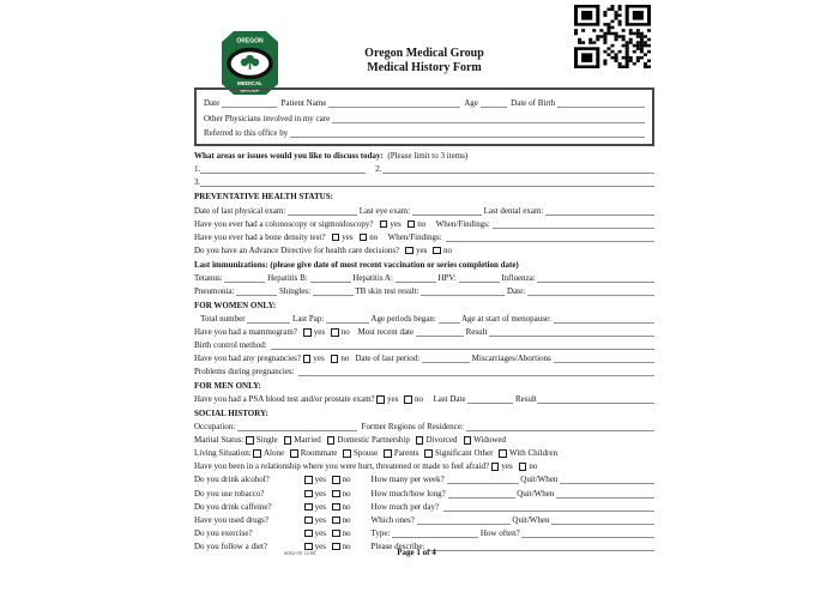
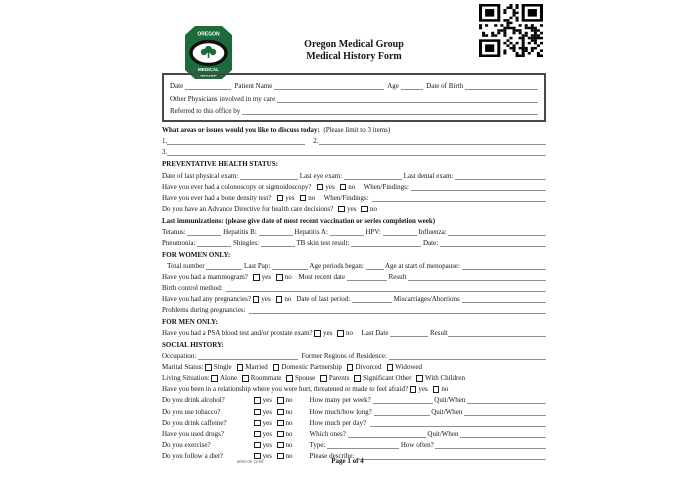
  Oregon Medical Group
  Medical History Form
  Date
  Patient Name
  Age
  Date of Birth
  Other Physicians involved in my care
  Referred to this office by
  What areas or issues would you like to discuss today:
  (Please limit to 3 items)
  1.
  2.
  3.
  PREVENTATIVE HEALTH STATUS:
  Date of last physical exam:
  Last eye exam:
  Last dental exam:
  Have you ever had a colonoscopy or sigmoidoscopy?
  yes
  no
  When/Findings:
  Have you ever had a bone density test?
  yes
  no
  When/Findings:
  Do you have an Advance Directive for health care decisions?
  yes
  no
- Last immunizations: (please give date of most recent vaccination or series completion date)
+ Last immunizations: (please give date of most recent vaccination or series completion week)
  Tetanus:
  Hepatitis B:
  Hepatitis A:
  HPV:
  Influenza:
  Pneumonia:
  Shingles:
  TB skin test result:
  Date:
  FOR WOMEN ONLY:
  Total number
  Last Pap:
  Age periods began:
  Age at start of menopause:
  Have you had a mammogram?
  yes
  no
  Most recent date
  Result
  Birth control method:
  Have you had any pregnancies?
  yes
  no
  Date of last period:
  Miscarriages/Abortions
  Problems during pregnancies:
  FOR MEN ONLY:
  Have you had a PSA blood test and/or prostate exam?
  yes
  no
  Last Date
  Result
  SOCIAL HISTORY:
  Occupation:
  Former Regions of Residence:
  Marital Status:
  Single
  Married
  Domestic Partnership
  Divorced
  Widowed
  Living Situation:
  Alone
  Roommate
  Spouse
  Parents
  Significant Other
  With Children
  Have you been in a relationship where you were hurt, threatened or made to feel afraid?
  yes
  no
  Do you drink alcohol?
  yes
  no
  How many per week?
  Quit/When
  Do you use tobacco?
  yes
  no
  How much/how long?
  Quit/When
  Do you drink caffeine?
  yes
  no
  How much per day?
  Have you used drugs?
  yes
  no
  Which ones?
  Quit/When
  Do you exercise?
  yes
  no
  Type:
  How often?
  Do you follow a diet?
  yes
  no
  Please describe:
  Page 1 of 4
